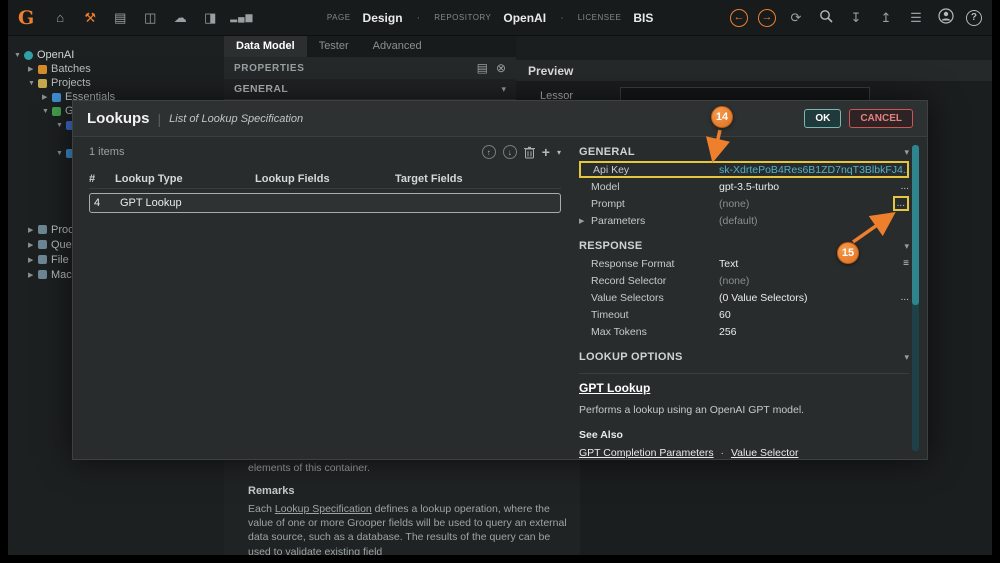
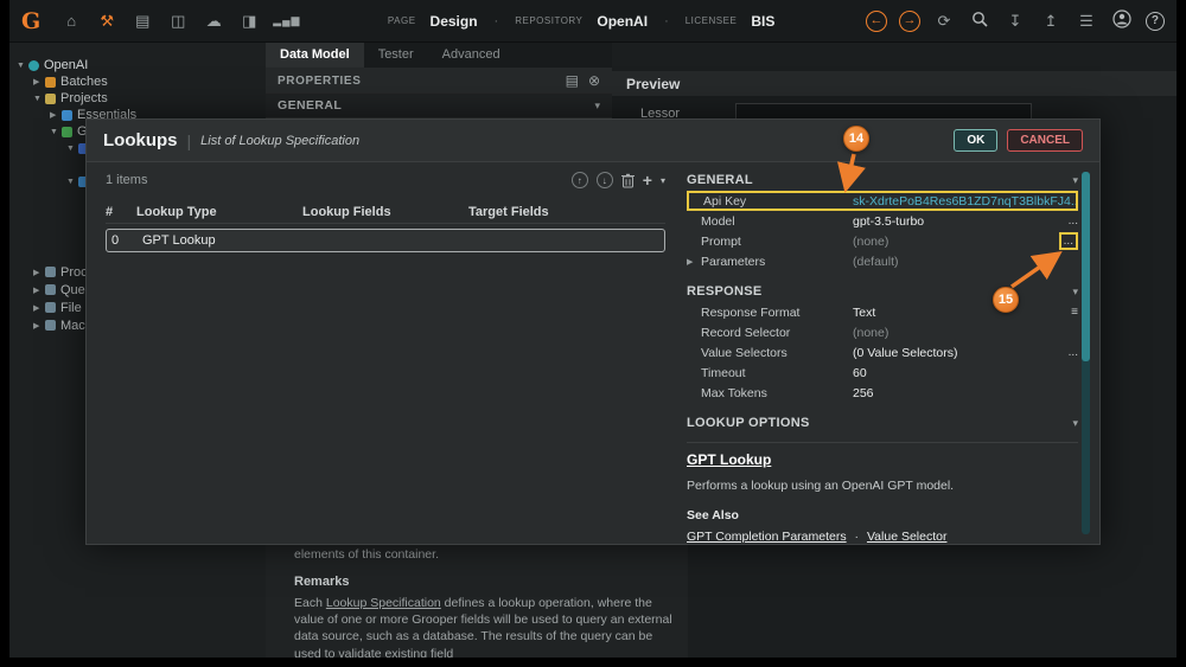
  G
  ⌂
  ⚒
  ▤
  ◫
  ☁
  ◨
  ▂▄▆
  PAGE
  Design
  ·
  REPOSITORY
  OpenAI
  ·
  LICENSEE
  BIS
  ←
  →
  ⟳
  ↧
  ↥
  ☰
  ?
  OpenAI
  Batches
  Projects
  Essentials
  Proc
  Que
  File
  Mac
  Data Model
  Tester
  Advanced
  PROPERTIES
  ▤
  ⊗
  GENERAL
  ▾
  Preview
  Lessor
  elements of this container.
  Remarks
  Each Lookup Specification defines a lookup operation, where the value of one or more Grooper fields will be used to query an external data source, such as a database. The results of the query can be used to validate existing field
  Lookups
  |
  List of Lookup Specification
  OK
  CANCEL
  1 items
  ↑
  ↓
  +
  ▾
  #
  Lookup Type
  Lookup Fields
  Target Fields
- 4
+ 0
  GPT Lookup
  GENERAL
  ▾
  Api Key
  sk-XdrtePoB4Res6B1ZD7nqT3BlbkFJ4.
  Model
  gpt-3.5-turbo
  ...
  Prompt
  (none)
  ...
  Parameters
  (default)
  RESPONSE
  ▾
  Response Format
  Text
  ≡
  Record Selector
  (none)
  Value Selectors
  (0 Value Selectors)
  ...
  Timeout
  60
  Max Tokens
  256
  LOOKUP OPTIONS
  ▾
  GPT Lookup
  Performs a lookup using an OpenAI GPT model.
  See Also
  GPT Completion Parameters · Value Selector
  14
  15
